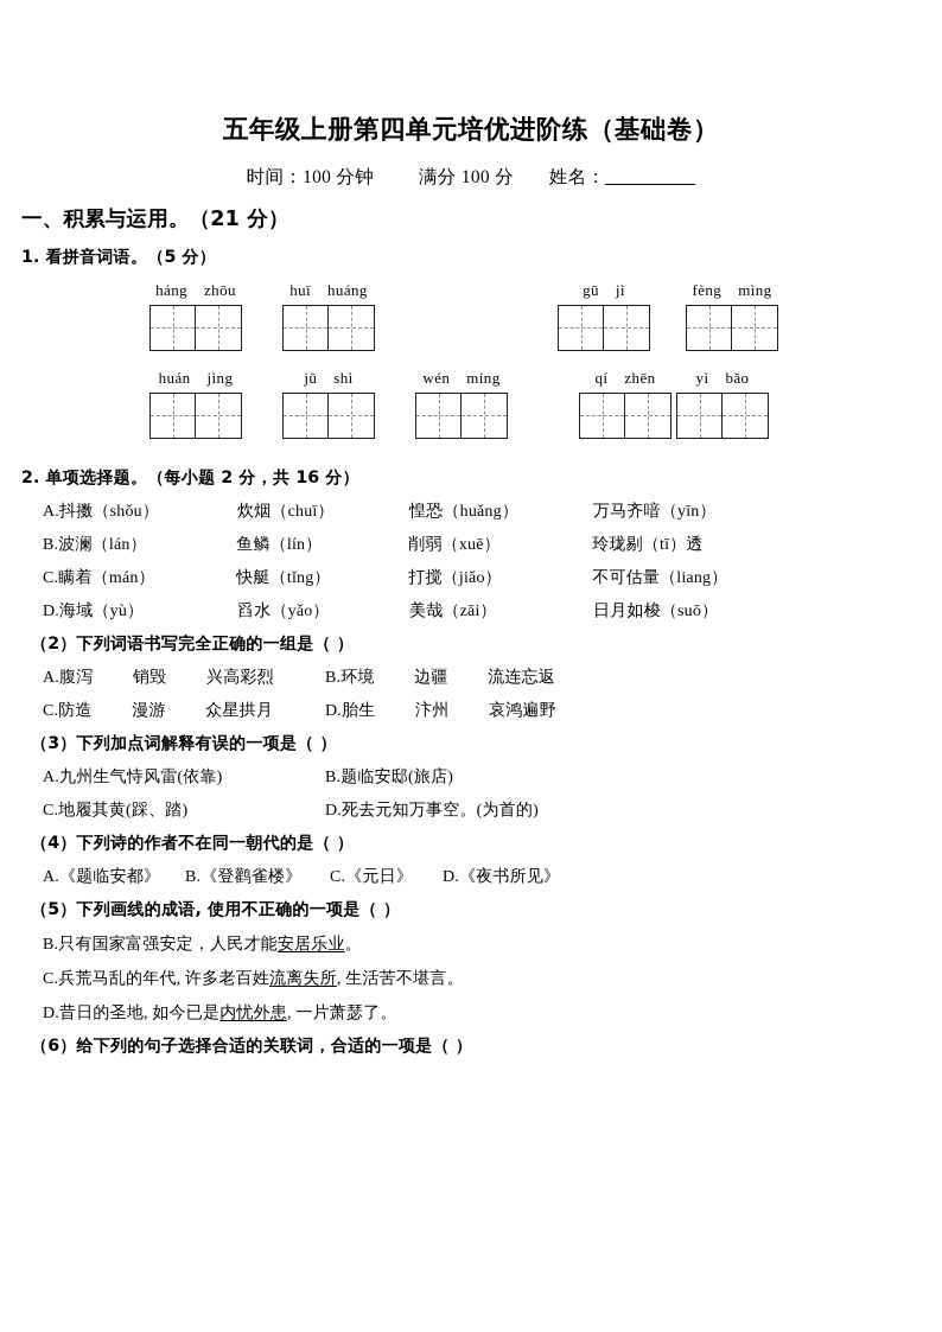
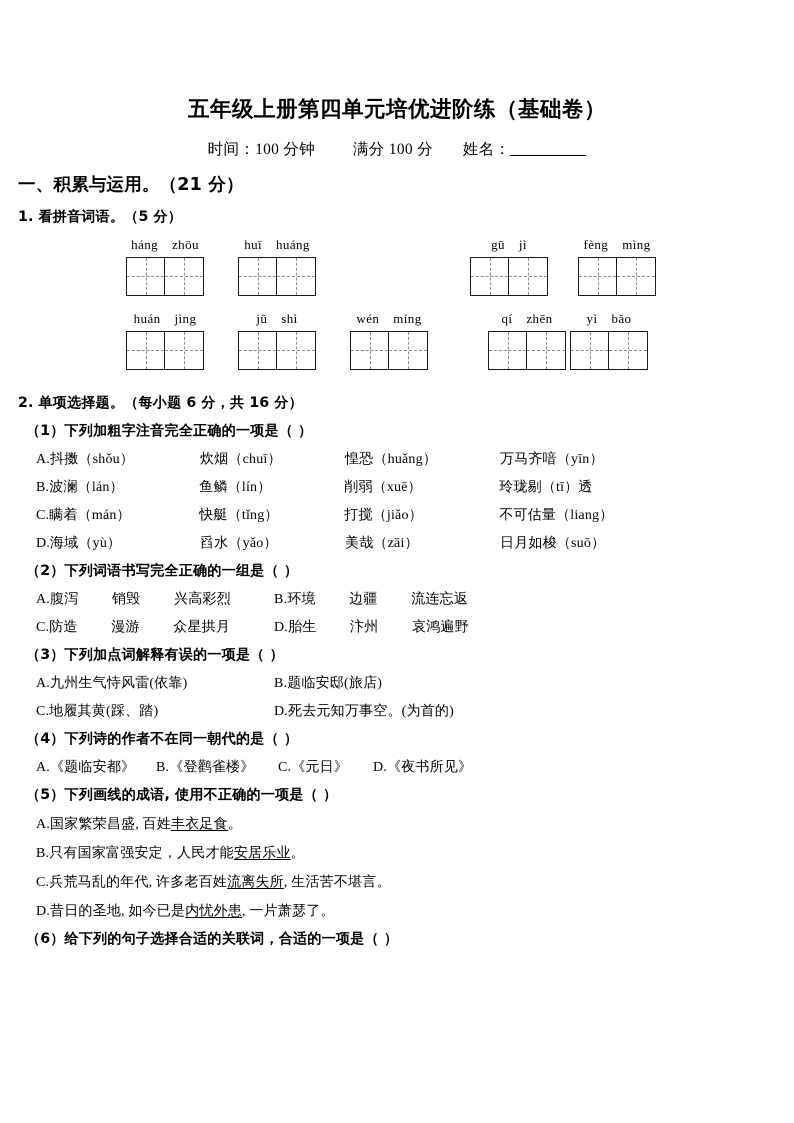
  五年级上册第四单元培优进阶练（基础卷）
  时间：100 分钟 满分 100 分 姓名：
  一、积累与运用。（21 分）
  1. 看拼音词语。（5 分）
  háng zhōu
  huī huáng
  gū jì
  fèng mìng
  huán jìng
  jǔ shì
  wén míng
  qí zhēn
  yì bǎo
- 2. 单项选择题。（每小题 2 分，共 16 分）
+ 2. 单项选择题。（每小题 6 分，共 16 分）
+ （1）下列加粗字注音完全正确的一项是（ ）
  A.抖擞（shǒu） 炊烟（chuī） 惶恐（huǎng） 万马齐喑（yīn）
  B.波澜（lán） 鱼鳞（lín） 削弱（xuē） 玲珑剔（tī）透
  C.瞒着（mán） 快艇（tǐng） 打搅（jiǎo） 不可估量（liang）
  D.海域（yù） 舀水（yǎo） 美哉（zāi） 日月如梭（suō）
  （2）下列词语书写完全正确的一组是（ ）
  A.腹泻 销毁 兴高彩烈 B.环境 边疆 流连忘返
  C.防造 漫游 众星拱月 D.胎生 汴州 哀鸿遍野
  （3）下列加点词解释有误的一项是（ ）
  A.九州生气恃风雷(依靠) B.题临安邸(旅店)
  C.地履其黄(踩、踏) D.死去元知万事空。(为首的)
  （4）下列诗的作者不在同一朝代的是（ ）
  A.《题临安都》 B.《登鹳雀楼》 C.《元日》 D.《夜书所见》
  （5）下列画线的成语, 使用不正确的一项是（ ）
+ A.国家繁荣昌盛, 百姓丰衣足食。
  B.只有国家富强安定，人民才能安居乐业。
  C.兵荒马乱的年代, 许多老百姓流离失所, 生活苦不堪言。
  D.昔日的圣地, 如今已是内忧外患, 一片萧瑟了。
  （6）给下列的句子选择合适的关联词，合适的一项是（ ）
